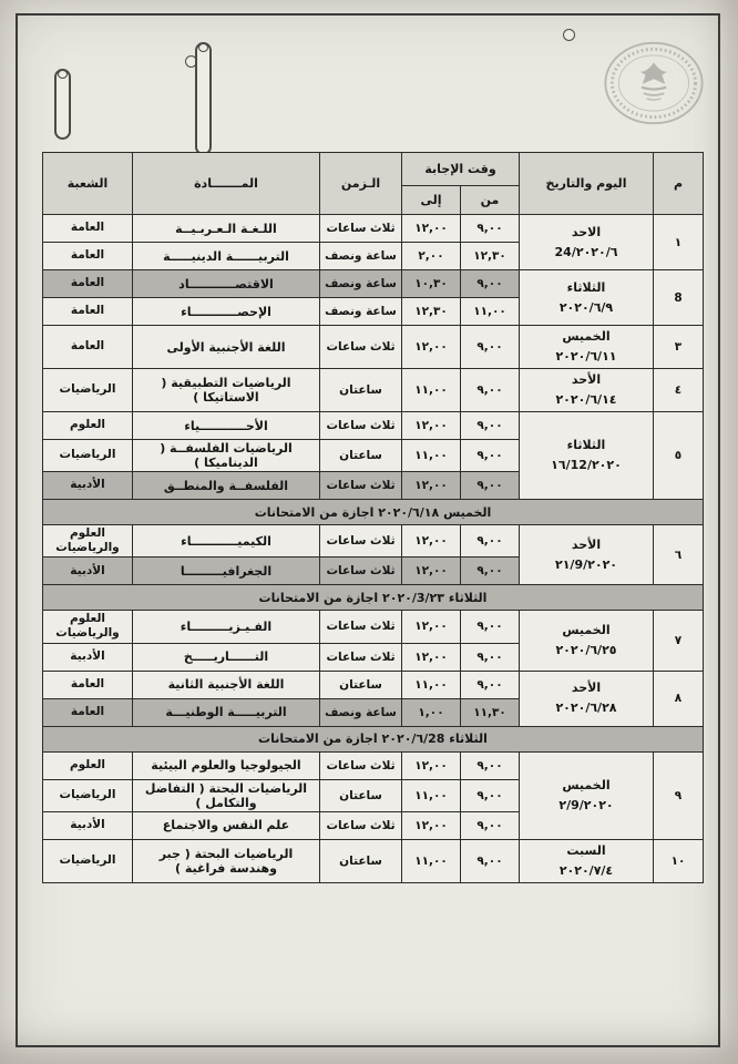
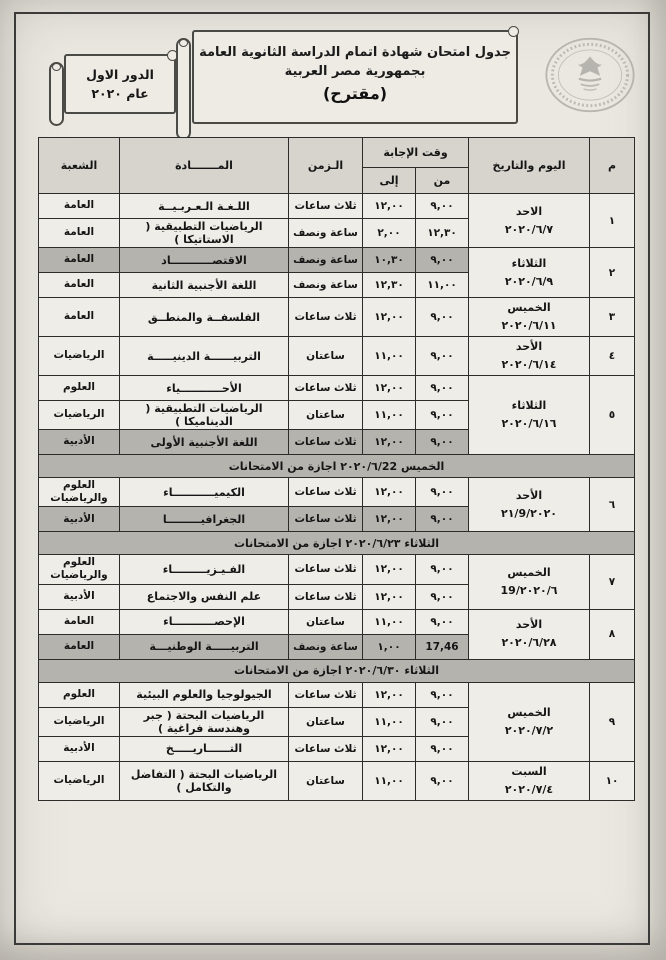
+ الدور الاول
+ عام ٢٠٢٠
+ جدول امتحان شهادة اتمام الدراسة الثانوية العامة
+ بجمهورية مصر العربية
+ (مقترح)
  م	اليوم والتاريخ	وقت الإجابة	الـزمن	المـــــــادة	الشعبة
  من	إلى
- ١	الاحد٢٠٢٠/٦/24	٩,٠٠	١٢,٠٠	ثلاث ساعات	اللـغـة الـعـربـيــة	العامة
+ ١	الاحد٢٠٢٠/٦/٧	٩,٠٠	١٢,٠٠	ثلاث ساعات	اللـغـة الـعـربـيــة	العامة
- ١٢,٣٠	٢,٠٠	ساعة ونصف	التربيــــــة الدينيـــــة	العامة
+ ١٢,٣٠	٢,٠٠	ساعة ونصف	الرياضيات التطبيقية ( الاستاتيكا )	العامة
- 8	الثلاثاء٢٠٢٠/٦/٩	٩,٠٠	١٠,٣٠	ساعة ونصف	الاقتصـــــــــــاد	العامة
+ ٢	الثلاثاء٢٠٢٠/٦/٩	٩,٠٠	١٠,٣٠	ساعة ونصف	الاقتصـــــــــــاد	العامة
- ١١,٠٠	١٢,٣٠	ساعة ونصف	الإحصـــــــــــاء	العامة
+ ١١,٠٠	١٢,٣٠	ساعة ونصف	اللغة الأجنبية الثانية	العامة
- ٣	الخميس٢٠٢٠/٦/١١	٩,٠٠	١٢,٠٠	ثلاث ساعات	اللغة الأجنبية الأولى	العامة
+ ٣	الخميس٢٠٢٠/٦/١١	٩,٠٠	١٢,٠٠	ثلاث ساعات	الفلسفــة والمنطــق	العامة
- ٤	الأحد٢٠٢٠/٦/١٤	٩,٠٠	١١,٠٠	ساعتان	الرياضيات التطبيقية ( الاستاتيكا )	الرياضيات
+ ٤	الأحد٢٠٢٠/٦/١٤	٩,٠٠	١١,٠٠	ساعتان	التربيــــــة الدينيـــــة	الرياضيات
- ٥	الثلاثاء٢٠٢٠/12/١٦	٩,٠٠	١٢,٠٠	ثلاث ساعات	الأحـــــــــــياء	العلوم
+ ٥	الثلاثاء٢٠٢٠/٦/١٦	٩,٠٠	١٢,٠٠	ثلاث ساعات	الأحـــــــــــياء	العلوم
- ٩,٠٠	١١,٠٠	ساعتان	الرياضيات الفلسفــة ( الديناميكا )	الرياضيات
+ ٩,٠٠	١١,٠٠	ساعتان	الرياضيات التطبيقية ( الديناميكا )	الرياضيات
- ٩,٠٠	١٢,٠٠	ثلاث ساعات	الفلسفــة والمنطــق	الأدبية
+ ٩,٠٠	١٢,٠٠	ثلاث ساعات	اللغة الأجنبية الأولى	الأدبية
- الخميس ٢٠٢٠/٦/١٨ اجازة من الامتحانات
+ الخميس ٢٠٢٠/٦/22 اجازة من الامتحانات
  ٦	الأحد٢٠٢٠/9/٢١	٩,٠٠	١٢,٠٠	ثلاث ساعات	الكيميـــــــــــاء	العلوم والرياضيات
  ٩,٠٠	١٢,٠٠	ثلاث ساعات	الجغرافيـــــــــا	الأدبية
- الثلاثاء ٢٠٢٠/3/٢٣ اجازة من الامتحانات
+ الثلاثاء ٢٠٢٠/٦/٢٣ اجازة من الامتحانات
- ٧	الخميس٢٠٢٠/٦/٢٥	٩,٠٠	١٢,٠٠	ثلاث ساعات	الفـيـزيـــــــــاء	العلوم والرياضيات
+ ٧	الخميس٢٠٢٠/٦/19	٩,٠٠	١٢,٠٠	ثلاث ساعات	الفـيـزيـــــــــاء	العلوم والرياضيات
- ٩,٠٠	١٢,٠٠	ثلاث ساعات	التــــــاريـــــخ	الأدبية
+ ٩,٠٠	١٢,٠٠	ثلاث ساعات	علم النفس والاجتماع	الأدبية
- ٨	الأحد٢٠٢٠/٦/٢٨	٩,٠٠	١١,٠٠	ساعتان	اللغة الأجنبية الثانية	العامة
+ ٨	الأحد٢٠٢٠/٦/٢٨	٩,٠٠	١١,٠٠	ساعتان	الإحصـــــــــــاء	العامة
- ١١,٣٠	١,٠٠	ساعة ونصف	التربيـــــة الوطنيـــة	العامة
+ 17,46	١,٠٠	ساعة ونصف	التربيـــــة الوطنيـــة	العامة
- الثلاثاء ٢٠٢٠/٦/28 اجازة من الامتحانات
+ الثلاثاء ٢٠٢٠/٦/٣٠ اجازة من الامتحانات
- ٩	الخميس٢٠٢٠/9/٢	٩,٠٠	١٢,٠٠	ثلاث ساعات	الجيولوجيا والعلوم البيئية	العلوم
+ ٩	الخميس٢٠٢٠/٧/٢	٩,٠٠	١٢,٠٠	ثلاث ساعات	الجيولوجيا والعلوم البيئية	العلوم
- ٩,٠٠	١١,٠٠	ساعتان	الرياضيات البحتة ( التفاضل والتكامل )	الرياضيات
+ ٩,٠٠	١١,٠٠	ساعتان	الرياضيات البحتة ( جبر وهندسة فراغية )	الرياضيات
- ٩,٠٠	١٢,٠٠	ثلاث ساعات	علم النفس والاجتماع	الأدبية
+ ٩,٠٠	١٢,٠٠	ثلاث ساعات	التــــــاريـــــخ	الأدبية
- ١٠	السبت٢٠٢٠/٧/٤	٩,٠٠	١١,٠٠	ساعتان	الرياضيات البحتة ( جبر وهندسة فراغية )	الرياضيات
+ ١٠	السبت٢٠٢٠/٧/٤	٩,٠٠	١١,٠٠	ساعتان	الرياضيات البحتة ( التفاضل والتكامل )	الرياضيات
